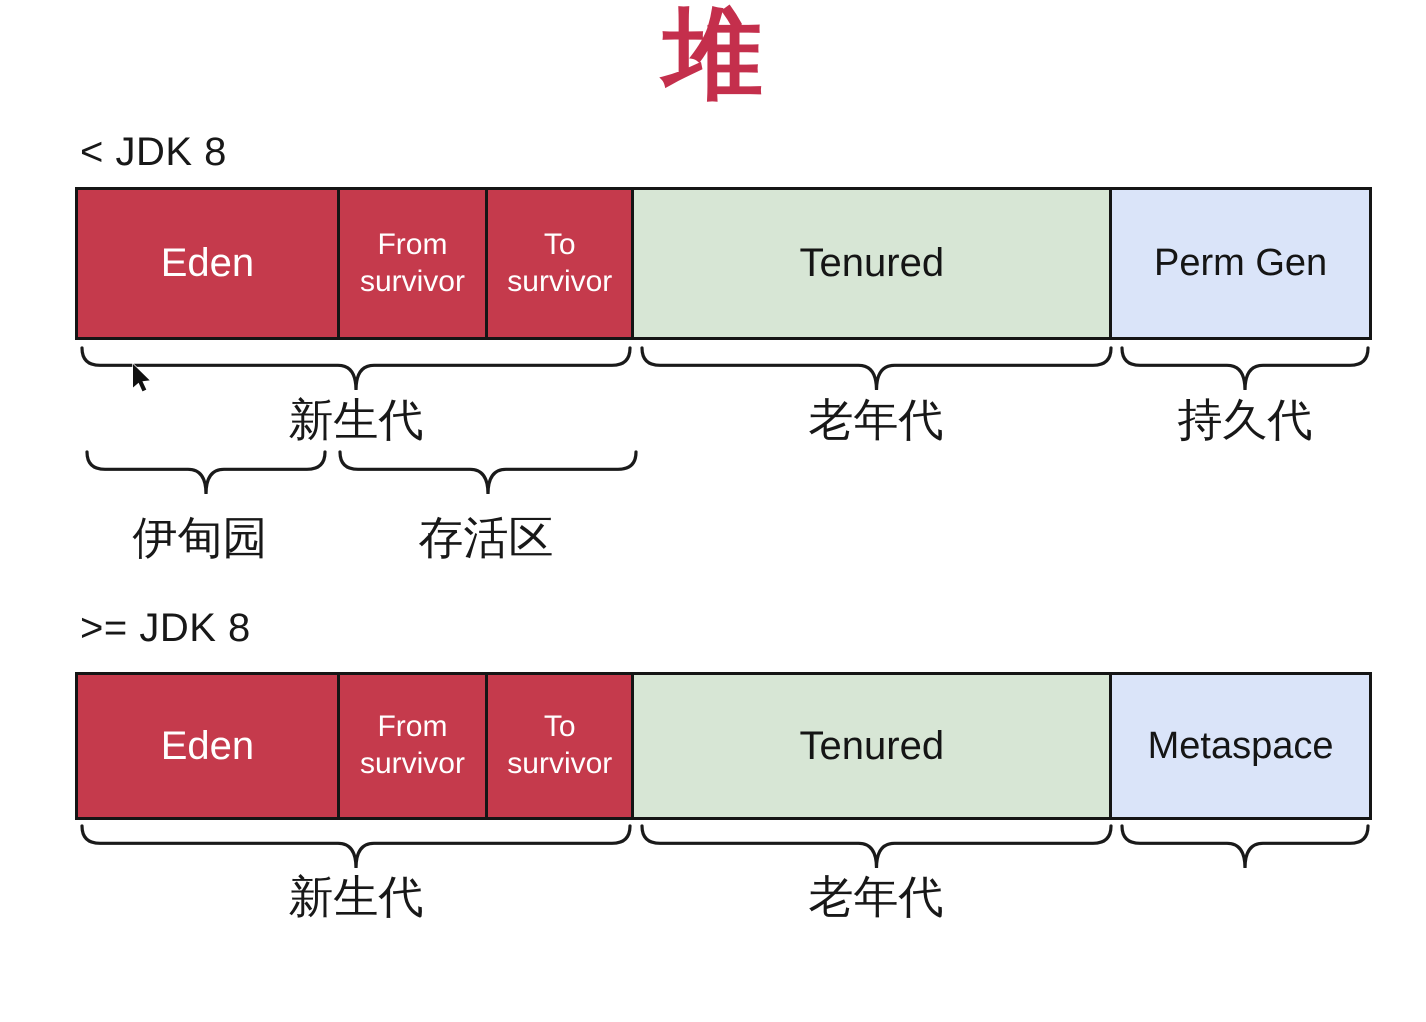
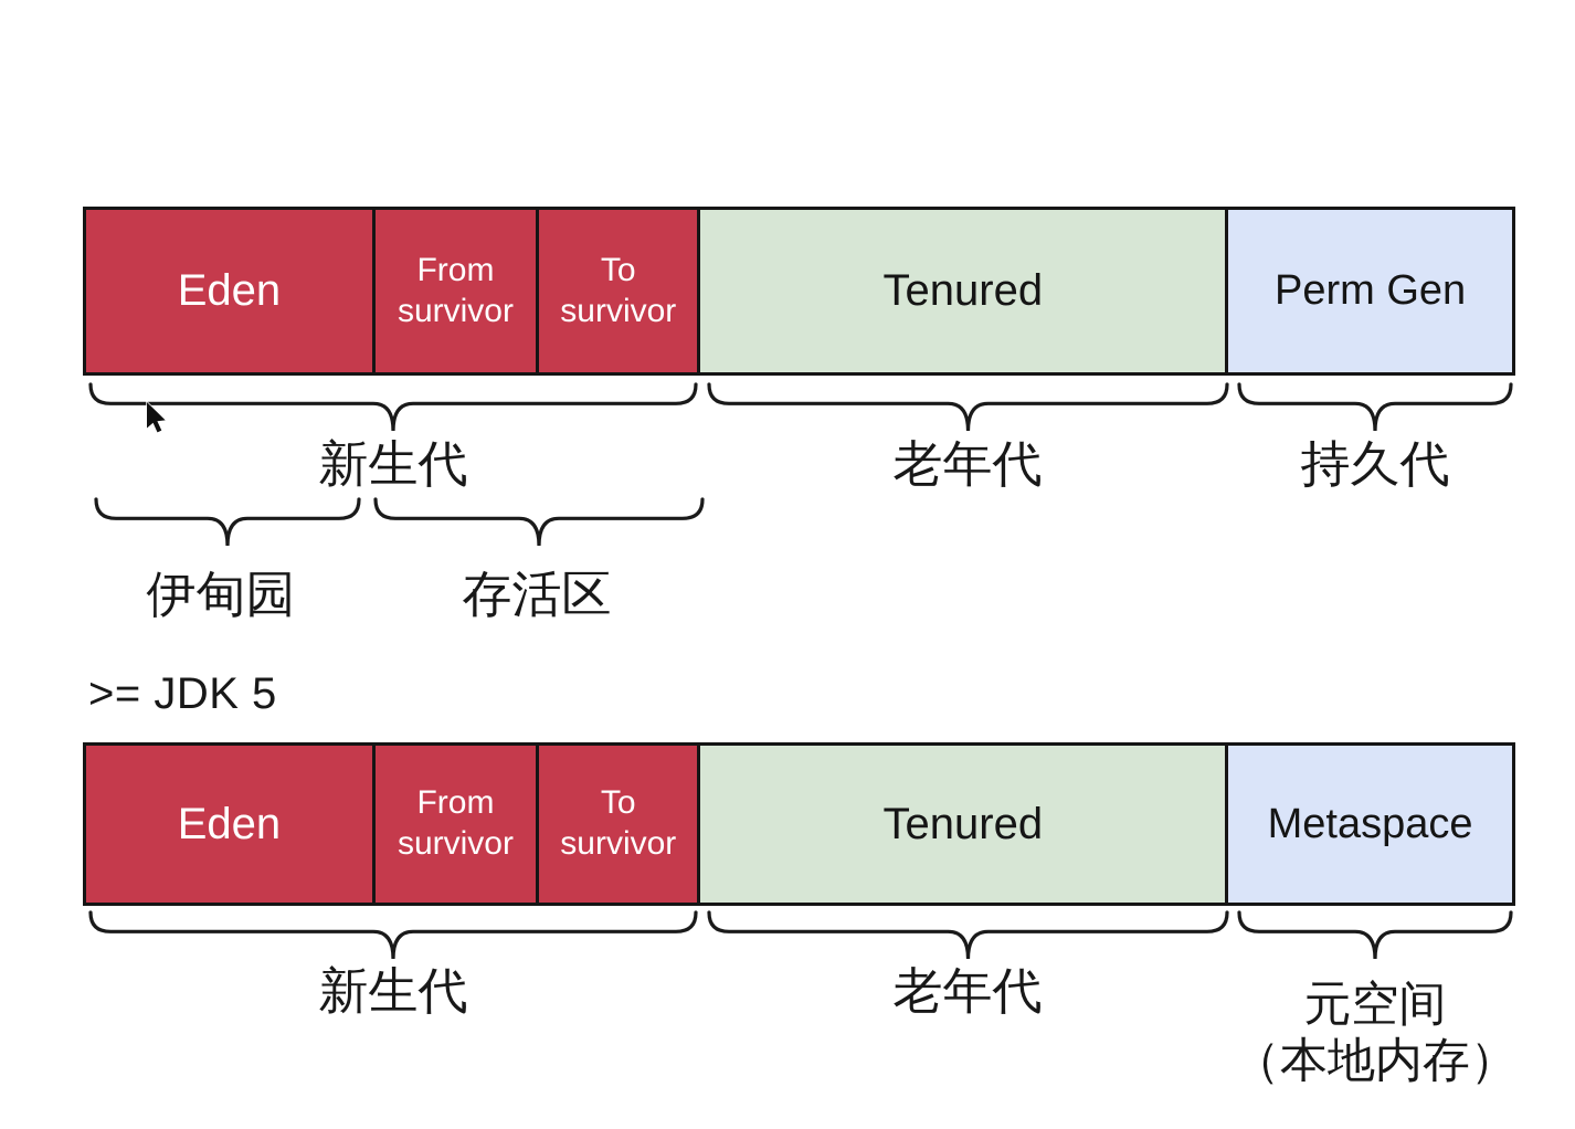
- 堆
- < JDK 8
  Eden
  From survivor
  To survivor
  Tenured
  Perm Gen
  新生代
  老年代
  持久代
  伊甸园
  存活区
- >= JDK 8
+ >= JDK 5
  Eden
  From survivor
  To survivor
  Tenured
  Metaspace
  新生代
  老年代
+ 元空间
+ （本地内存）
